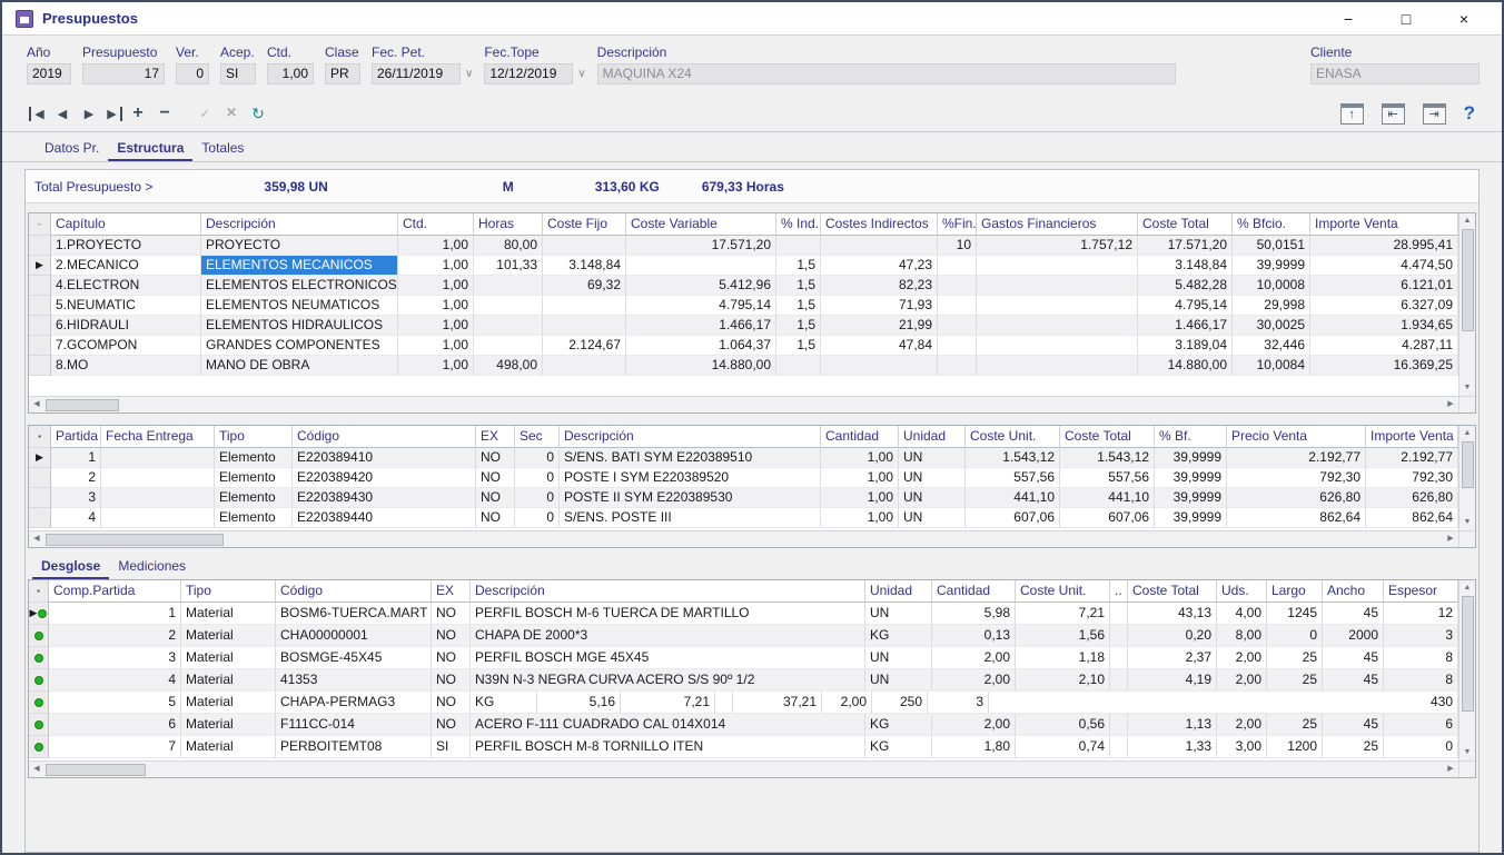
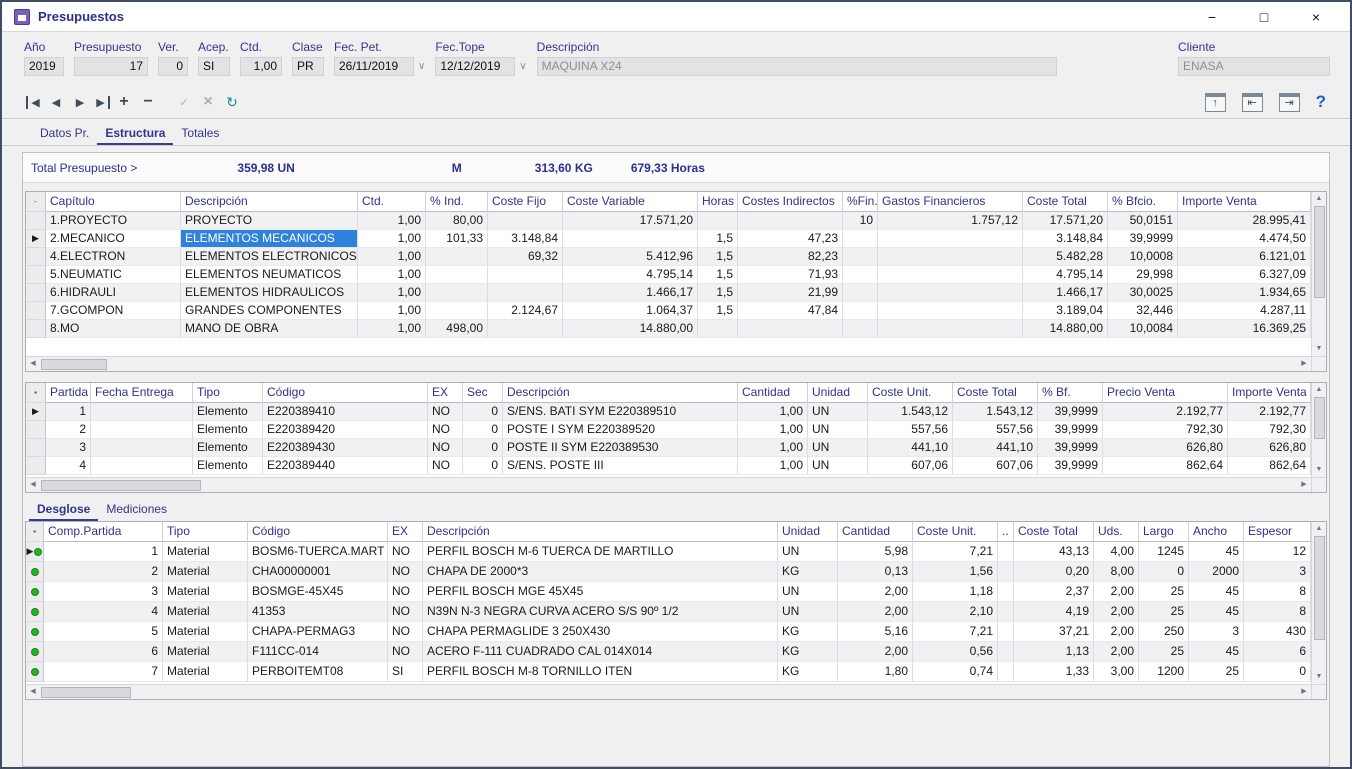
  Presupuestos
  −
  □
  ×
  Año
  2019
  Presupuesto
  17
  Ver.
  0
  Acep.
  SI
  Ctd.
  1,00
  Clase
  PR
  Fec. Pet.
  26/11/2019
  ∨
  Fec.Tope
  12/12/2019
  ∨
  Descripción
  MAQUINA X24
  Cliente
  ENASA
  ◀
  ◀
  ▶
  ▶
  +
  −
  ✓
  ×
  ↻
  ↑
  ⇤
  ⇥
  ?
  Datos Pr.
  Estructura
  Totales
  Total Presupuesto >
  359,98 UN
  M
  313,60 KG
  679,33 Horas
  -
  Capítulo
  Descripción
  Ctd.
- Horas
+ % Ind.
  Coste Fijo
  Coste Variable
- % Ind.
+ Horas
  Costes Indirectos
  %Fin.
  Gastos Financieros
  Coste Total
  % Bfcio.
  Importe Venta
  1.PROYECTO
  PROYECTO
  1,00
  80,00
  17.571,20
  10
  1.757,12
  17.571,20
  50,0151
  28.995,41
  ▶
  2.MECANICO
  ELEMENTOS MECANICOS
  1,00
  101,33
  3.148,84
  1,5
  47,23
  3.148,84
  39,9999
  4.474,50
  4.ELECTRON
  ELEMENTOS ELECTRONICOS
  1,00
  69,32
  5.412,96
  1,5
  82,23
  5.482,28
  10,0008
  6.121,01
  5.NEUMATIC
  ELEMENTOS NEUMATICOS
  1,00
  4.795,14
  1,5
  71,93
  4.795,14
  29,998
  6.327,09
  6.HIDRAULI
  ELEMENTOS HIDRAULICOS
  1,00
  1.466,17
  1,5
  21,99
  1.466,17
  30,0025
  1.934,65
  7.GCOMPON
  GRANDES COMPONENTES
  1,00
  2.124,67
  1.064,37
  1,5
  47,84
  3.189,04
  32,446
  4.287,11
  8.MO
  MANO DE OBRA
  1,00
  498,00
  14.880,00
  14.880,00
  10,0084
  16.369,25
  ▪
  Partida
  Fecha Entrega
  Tipo
  Código
  EX
  Sec
  Descripción
  Cantidad
  Unidad
  Coste Unit.
  Coste Total
  % Bf.
  Precio Venta
  Importe Venta
  ▶
  1
  Elemento
  E220389410
  NO
  0
  S/ENS. BATI SYM E220389510
  1,00
  UN
  1.543,12
  1.543,12
  39,9999
  2.192,77
  2.192,77
  2
  Elemento
  E220389420
  NO
  0
  POSTE I SYM E220389520
  1,00
  UN
  557,56
  557,56
  39,9999
  792,30
  792,30
  3
  Elemento
  E220389430
  NO
  0
  POSTE II SYM E220389530
  1,00
  UN
  441,10
  441,10
  39,9999
  626,80
  626,80
  4
  Elemento
  E220389440
  NO
  0
  S/ENS. POSTE III
  1,00
  UN
  607,06
  607,06
  39,9999
  862,64
  862,64
  Desglose
  Mediciones
  ▪
  Comp.Partida
  Tipo
  Código
  EX
  Descripción
  Unidad
  Cantidad
  Coste Unit.
  ..
  Coste Total
  Uds.
  Largo
  Ancho
  Espesor
  ▶
  1
  Material
  BOSM6-TUERCA.MART
  NO
  PERFIL BOSCH M-6 TUERCA DE MARTILLO
  UN
  5,98
  7,21
  43,13
  4,00
  1245
  45
  12
  2
  Material
  CHA00000001
  NO
  CHAPA DE 2000*3
  KG
  0,13
  1,56
  0,20
  8,00
  0
  2000
  3
  3
  Material
  BOSMGE-45X45
  NO
  PERFIL BOSCH MGE 45X45
  UN
  2,00
  1,18
  2,37
  2,00
  25
  45
  8
  4
  Material
  41353
  NO
  N39N N-3 NEGRA CURVA ACERO S/S 90º 1/2
  UN
  2,00
  2,10
  4,19
  2,00
  25
  45
  8
  5
  Material
  CHAPA-PERMAG3
  NO
+ CHAPA PERMAGLIDE 3 250X430
  KG
  5,16
  7,21
  37,21
  2,00
  250
  3
  430
  6
  Material
  F111CC-014
  NO
  ACERO F-111 CUADRADO CAL 014X014
  KG
  2,00
  0,56
  1,13
  2,00
  25
  45
  6
  7
  Material
  PERBOITEMT08
  SI
  PERFIL BOSCH M-8 TORNILLO ITEN
  KG
  1,80
  0,74
  1,33
  3,00
  1200
  25
  0
